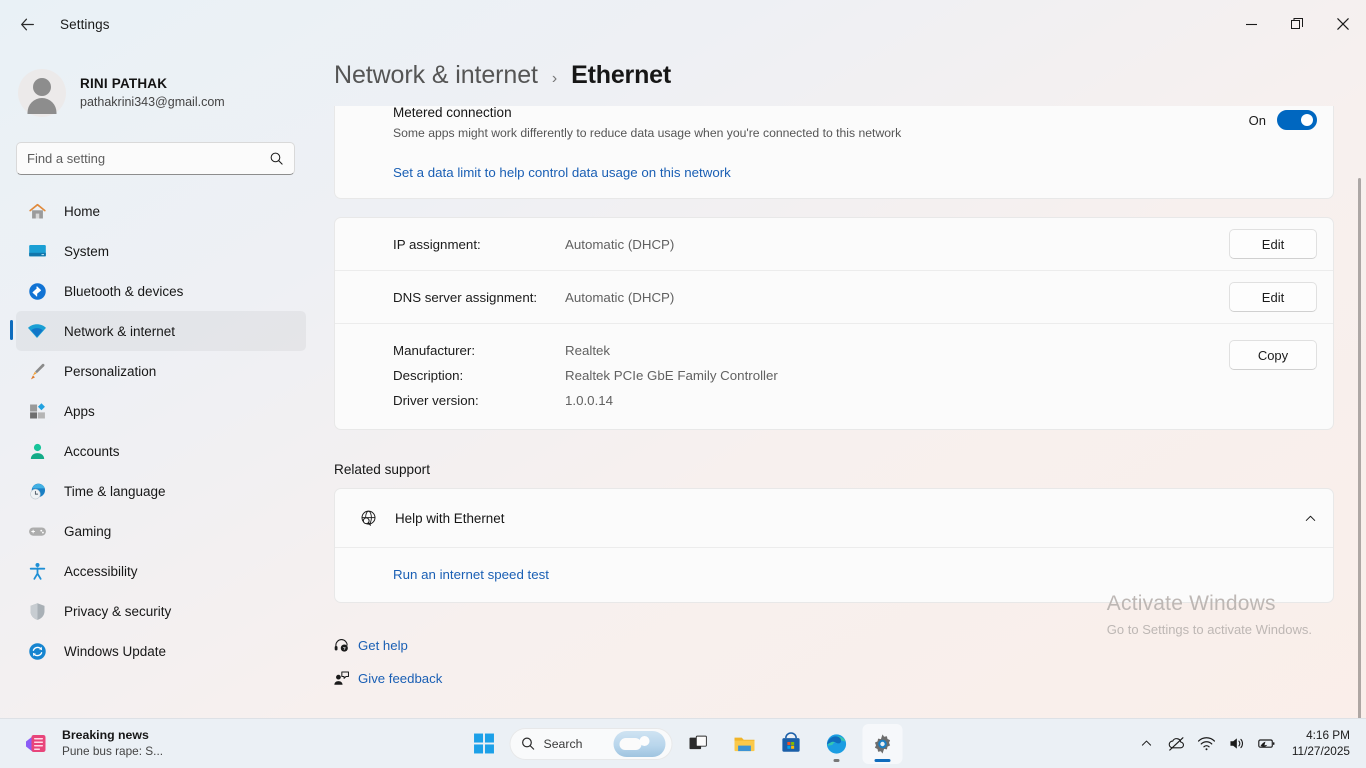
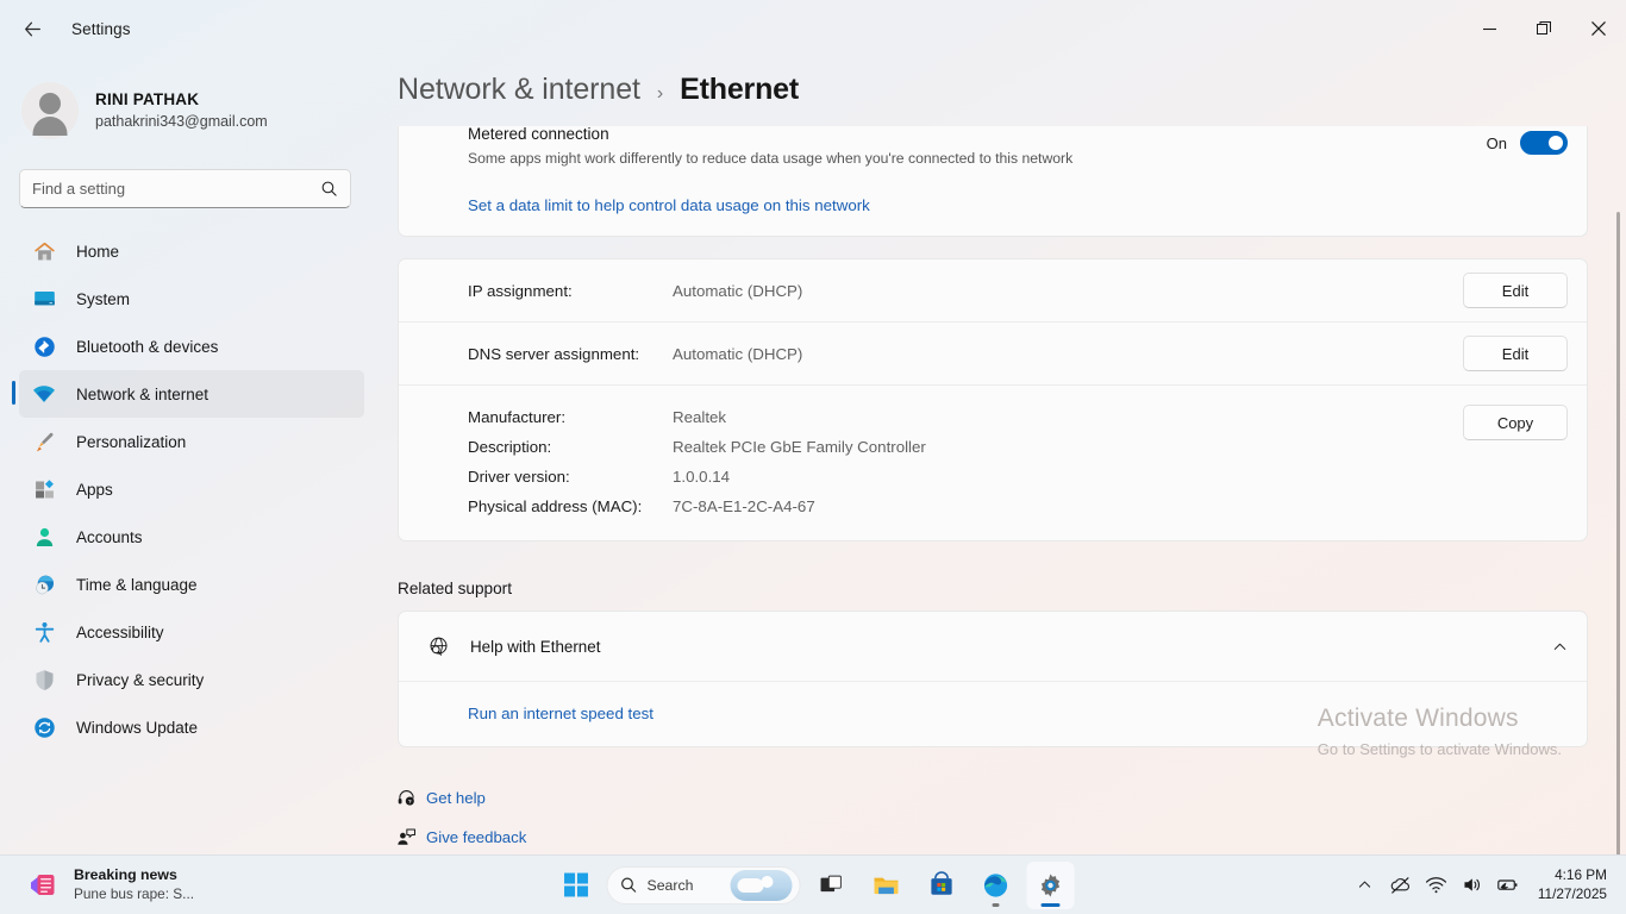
  Settings
  RINI PATHAK
  pathakrini343@gmail.com
  Find a setting
  Home
  System
  Bluetooth & devices
  Network & internet
  Personalization
  Apps
  Accounts
  Time & language
- Gaming
  Accessibility
  Privacy & security
  Windows Update
  Network & internet
  ›
  Ethernet
  Metered connection
  Some apps might work differently to reduce data usage when you're connected to this network
  On
  Set a data limit to help control data usage on this network
  IP assignment:
  Automatic (DHCP)
  Edit
  DNS server assignment:
  Automatic (DHCP)
  Edit
  Manufacturer:
  Realtek
  Description:
  Realtek PCIe GbE Family Controller
  Driver version:
  1.0.0.14
+ Physical address (MAC):
+ 7C-8A-E1-2C-A4-67
  Copy
  Related support
  Help with Ethernet
  Run an internet speed test
  Get help
  Give feedback
  Activate Windows
  Go to Settings to activate Windows.
  Breaking news
  Pune bus rape: S...
  Search
  4:16 PM
  11/27/2025
